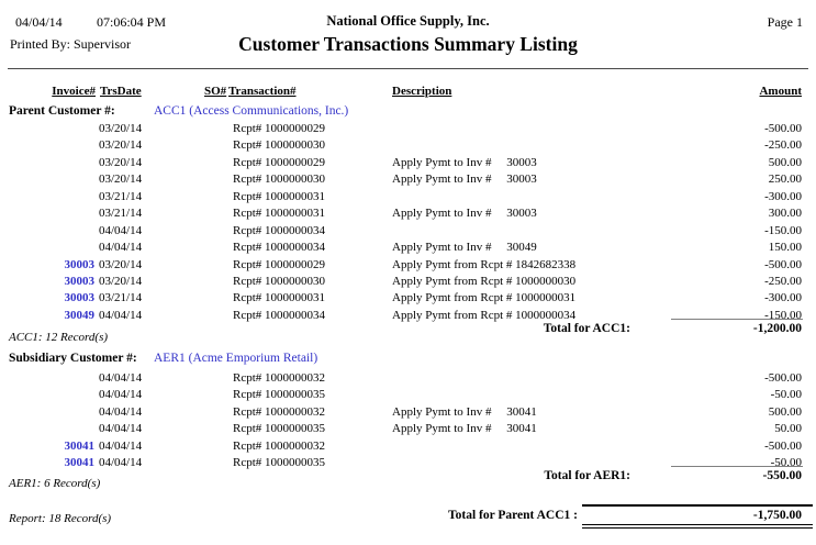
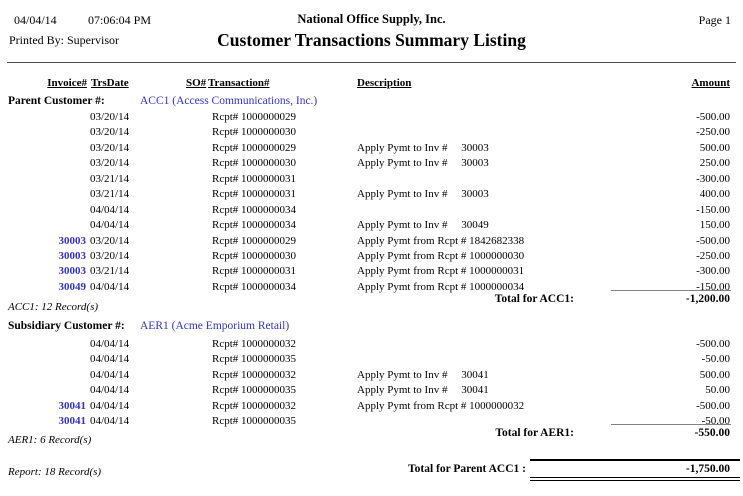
  04/04/14
  07:06:04 PM
  National Office Supply, Inc.
  Page 1
  Printed By: Supervisor
  Customer Transactions Summary Listing
  Invoice#
  TrsDate
  SO#
  Transaction#
  Description
  Amount
  Parent Customer #:
  ACC1 (Access Communications, Inc.)
  03/20/14
  Rcpt# 1000000029
  -500.00
  03/20/14
  Rcpt# 1000000030
  -250.00
  03/20/14
  Rcpt# 1000000029
  Apply Pymt to Inv # 30003
  500.00
  03/20/14
  Rcpt# 1000000030
  Apply Pymt to Inv # 30003
  250.00
  03/21/14
  Rcpt# 1000000031
  -300.00
  03/21/14
  Rcpt# 1000000031
  Apply Pymt to Inv # 30003
- 300.00
+ 400.00
  04/04/14
  Rcpt# 1000000034
  -150.00
  04/04/14
  Rcpt# 1000000034
  Apply Pymt to Inv # 30049
  150.00
  30003
  03/20/14
  Rcpt# 1000000029
  Apply Pymt from Rcpt # 1842682338
  -500.00
  30003
  03/20/14
  Rcpt# 1000000030
  Apply Pymt from Rcpt # 1000000030
  -250.00
  30003
  03/21/14
  Rcpt# 1000000031
  Apply Pymt from Rcpt # 1000000031
  -300.00
  30049
  04/04/14
  Rcpt# 1000000034
  Apply Pymt from Rcpt # 1000000034
  -150.00
  ACC1: 12 Record(s)
  Total for ACC1:
  -1,200.00
  Subsidiary Customer #:
  AER1 (Acme Emporium Retail)
  04/04/14
  Rcpt# 1000000032
  -500.00
  04/04/14
  Rcpt# 1000000035
  -50.00
  04/04/14
  Rcpt# 1000000032
  Apply Pymt to Inv # 30041
  500.00
  04/04/14
  Rcpt# 1000000035
  Apply Pymt to Inv # 30041
  50.00
  30041
  04/04/14
  Rcpt# 1000000032
+ Apply Pymt from Rcpt # 1000000032
  -500.00
  30041
  04/04/14
  Rcpt# 1000000035
  -50.00
  AER1: 6 Record(s)
  Total for AER1:
  -550.00
  Report: 18 Record(s)
  Total for Parent ACC1 :
  -1,750.00
